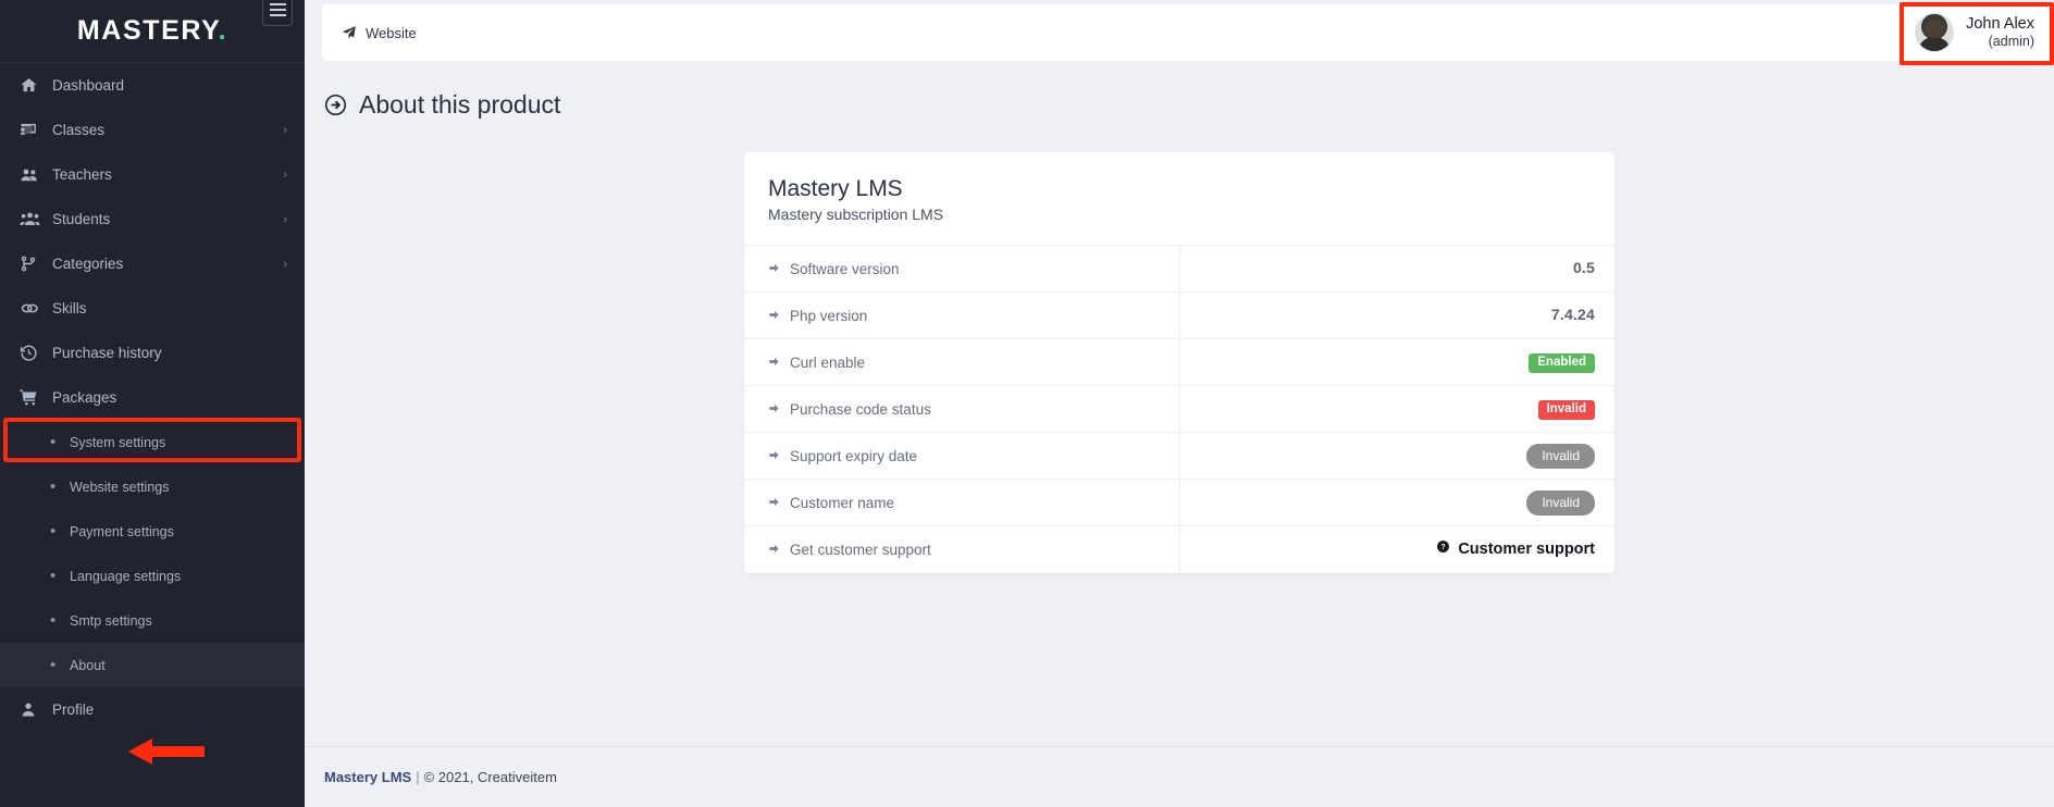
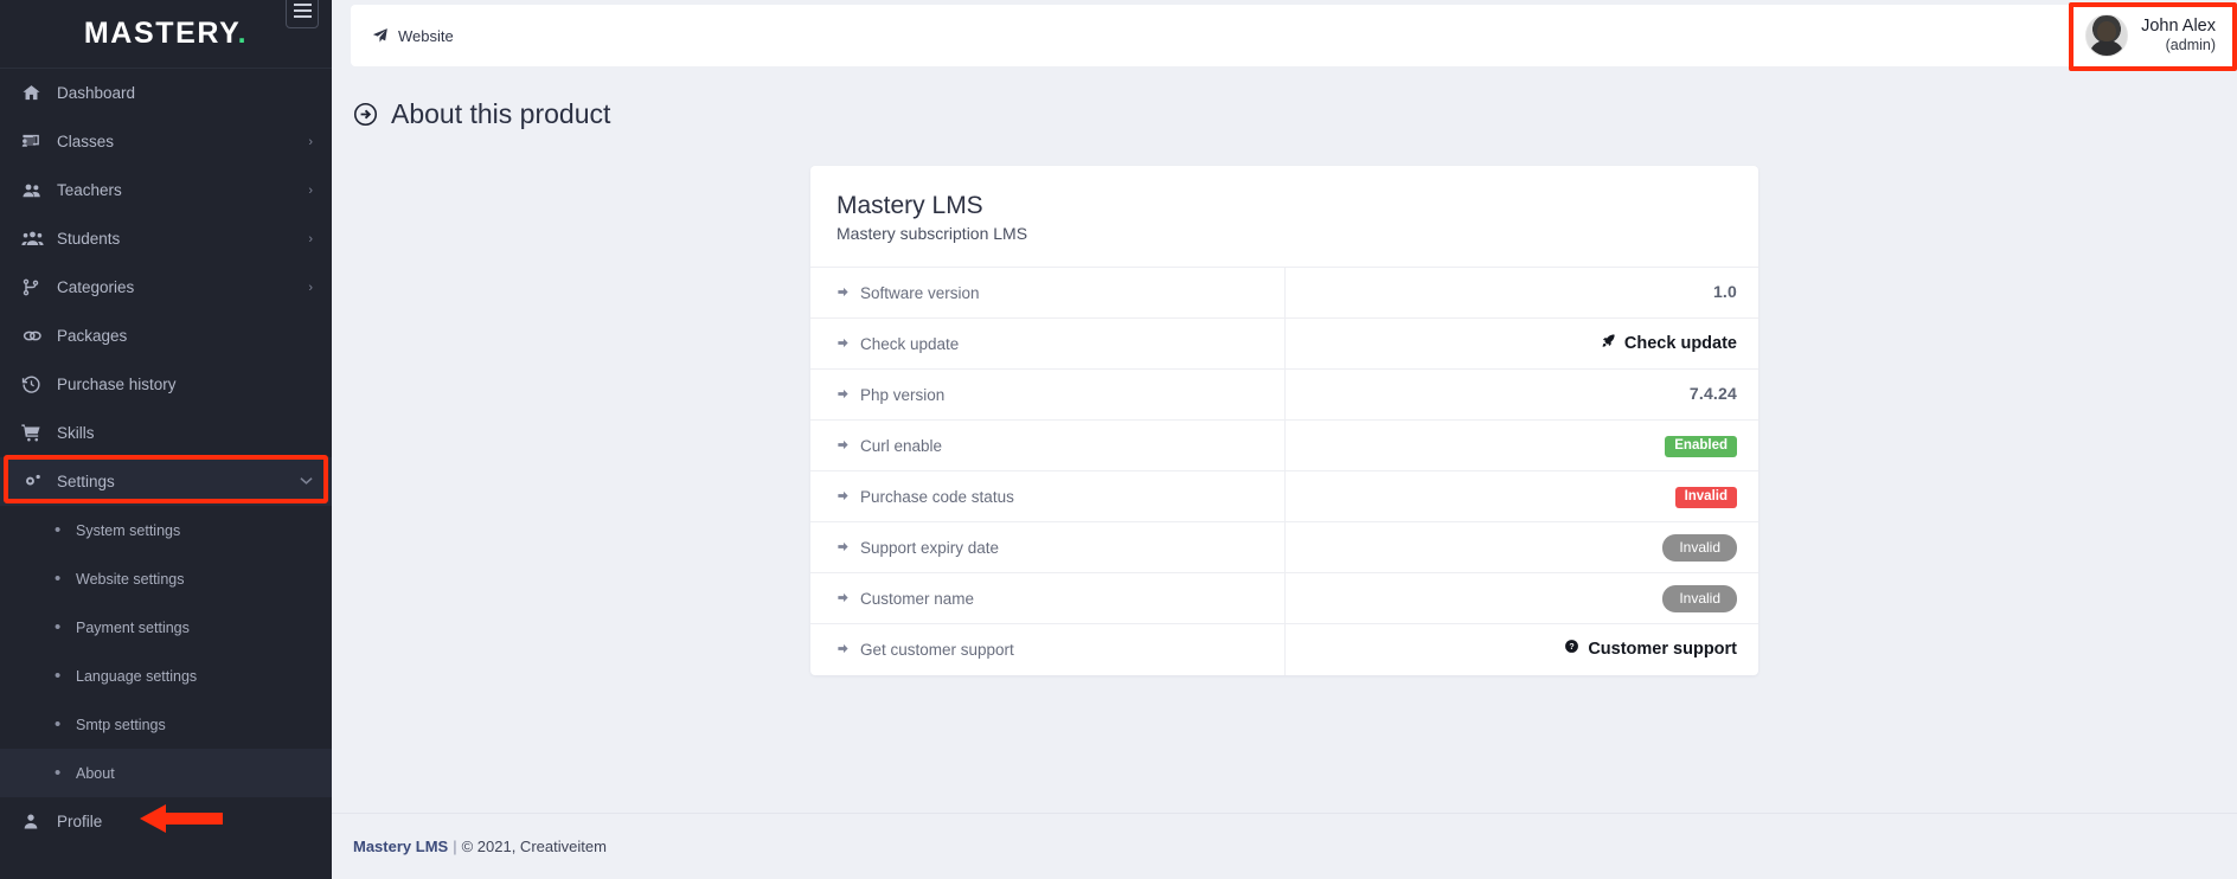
  MASTERY.
  Dashboard
  Classes
  ›
  Teachers
  ›
  Students
  ›
  Categories
  ›
- Skills
+ Packages
  Purchase history
- Packages
+ Skills
+ Settings
  •
  System settings
  •
  Website settings
  •
  Payment settings
  •
  Language settings
  •
  Smtp settings
  •
  About
  Profile
  Website
  John Alex
  (admin)
  About this product
  Mastery LMS
  Mastery subscription LMS
- Software version	0.5
+ Software version	1.0
+ Check update	Check update
  Php version	7.4.24
  Curl enable	Enabled
  Purchase code status	Invalid
  Support expiry date	Invalid
  Customer name	Invalid
  Get customer support	Customer support
  Mastery LMS
  |
  © 2021, Creativeitem
